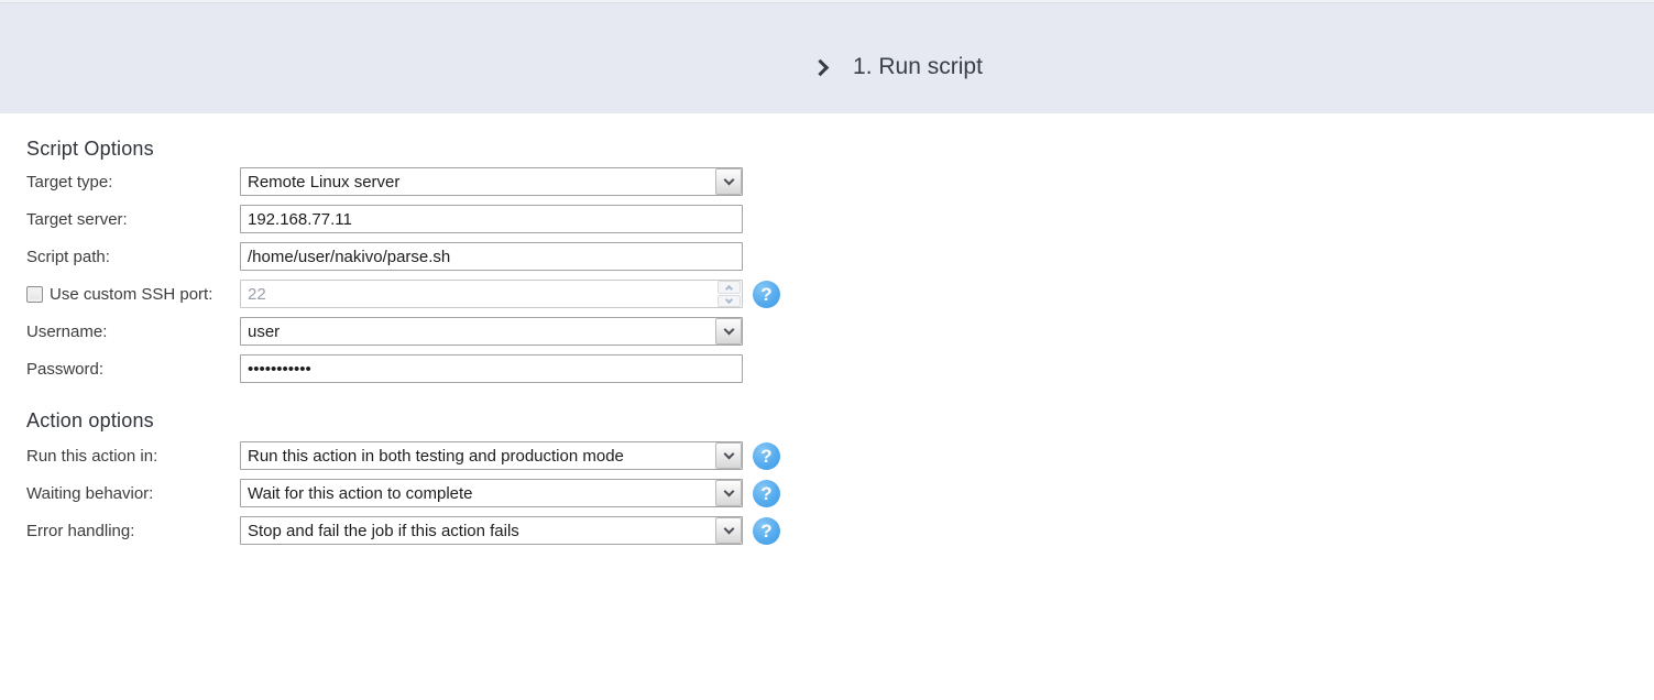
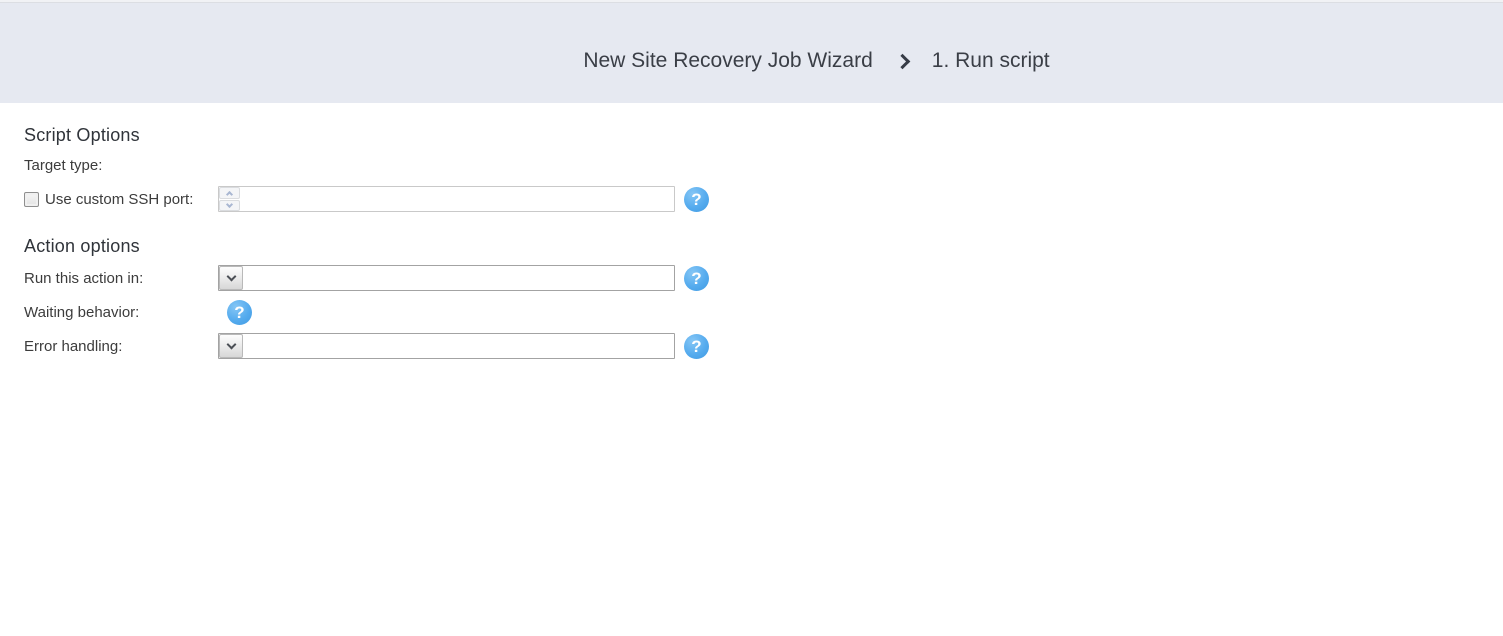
+ New Site Recovery Job Wizard
  1. Run script
  Script Options
  Target type:
- Remote Linux server
- Target server:
- 192.168.77.11
- Script path:
- /home/user/nakivo/parse.sh
  Use custom SSH port:
- 22
  ?
- Username:
- user
- Password:
- •••••••••••
  Action options
  Run this action in:
- Run this action in both testing and production mode
  ?
  Waiting behavior:
- Wait for this action to complete
  ?
  Error handling:
- Stop and fail the job if this action fails
  ?
